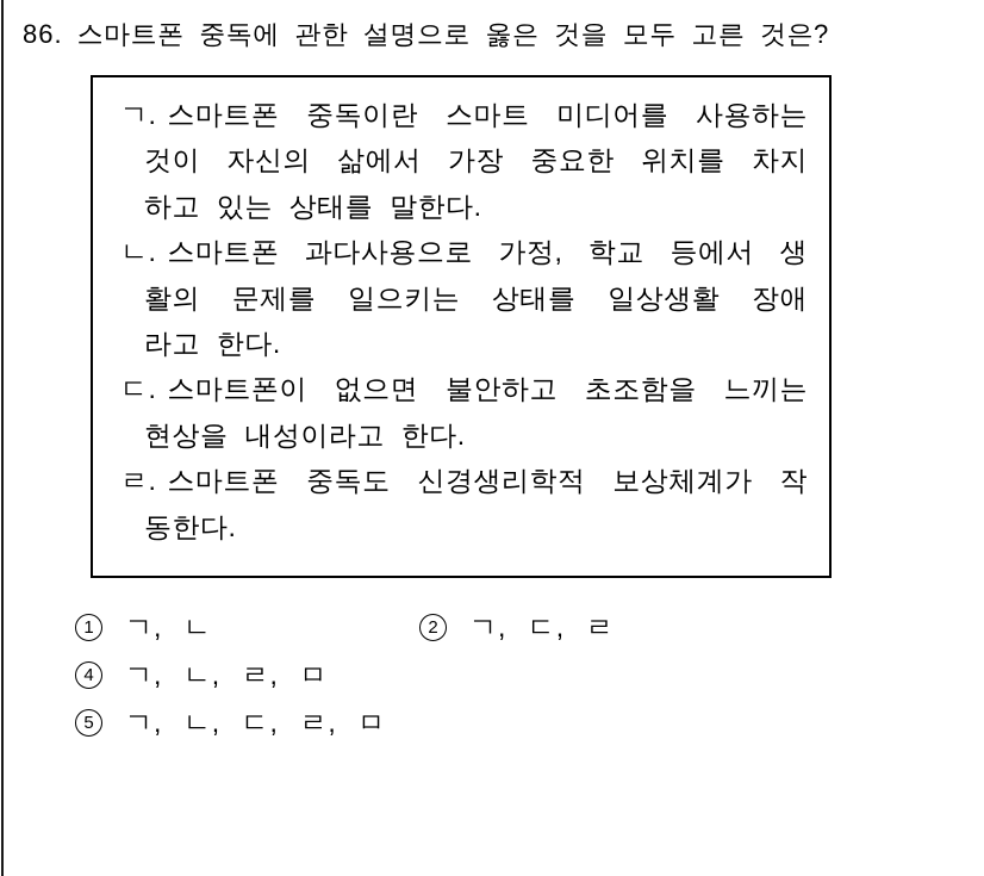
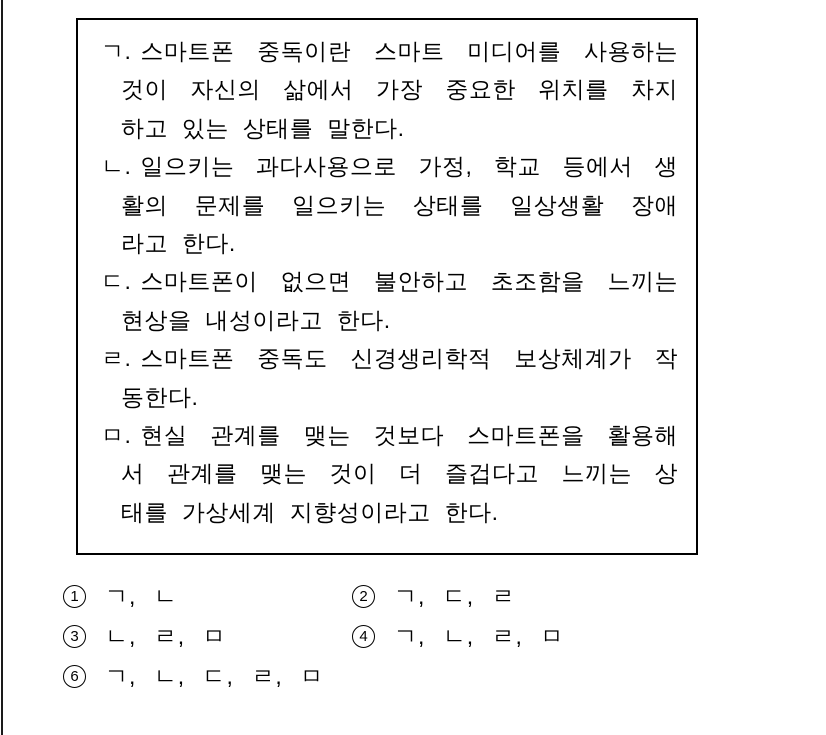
- 86. 스마트폰 중독에 관한 설명으로 옳은 것을 모두 고른 것은?
  ㄱ. 스마트폰 중독이란 스마트 미디어를 사용하는
  것이 자신의 삶에서 가장 중요한 위치를 차지
  하고 있는 상태를 말한다.
- ㄴ. 스마트폰 과다사용으로 가정, 학교 등에서 생
+ ㄴ. 일으키는 과다사용으로 가정, 학교 등에서 생
  활의 문제를 일으키는 상태를 일상생활 장애
  라고 한다.
  ㄷ. 스마트폰이 없으면 불안하고 초조함을 느끼는
  현상을 내성이라고 한다.
  ㄹ. 스마트폰 중독도 신경생리학적 보상체계가 작
  동한다.
+ ㅁ. 현실 관계를 맺는 것보다 스마트폰을 활용해
+ 서 관계를 맺는 것이 더 즐겁다고 느끼는 상
+ 태를 가상세계 지향성이라고 한다.
  1
  ㄱ, ㄴ
  2
  ㄱ, ㄷ, ㄹ
+ 3
+ ㄴ, ㄹ, ㅁ
  4
  ㄱ, ㄴ, ㄹ, ㅁ
- 5
+ 6
  ㄱ, ㄴ, ㄷ, ㄹ, ㅁ
